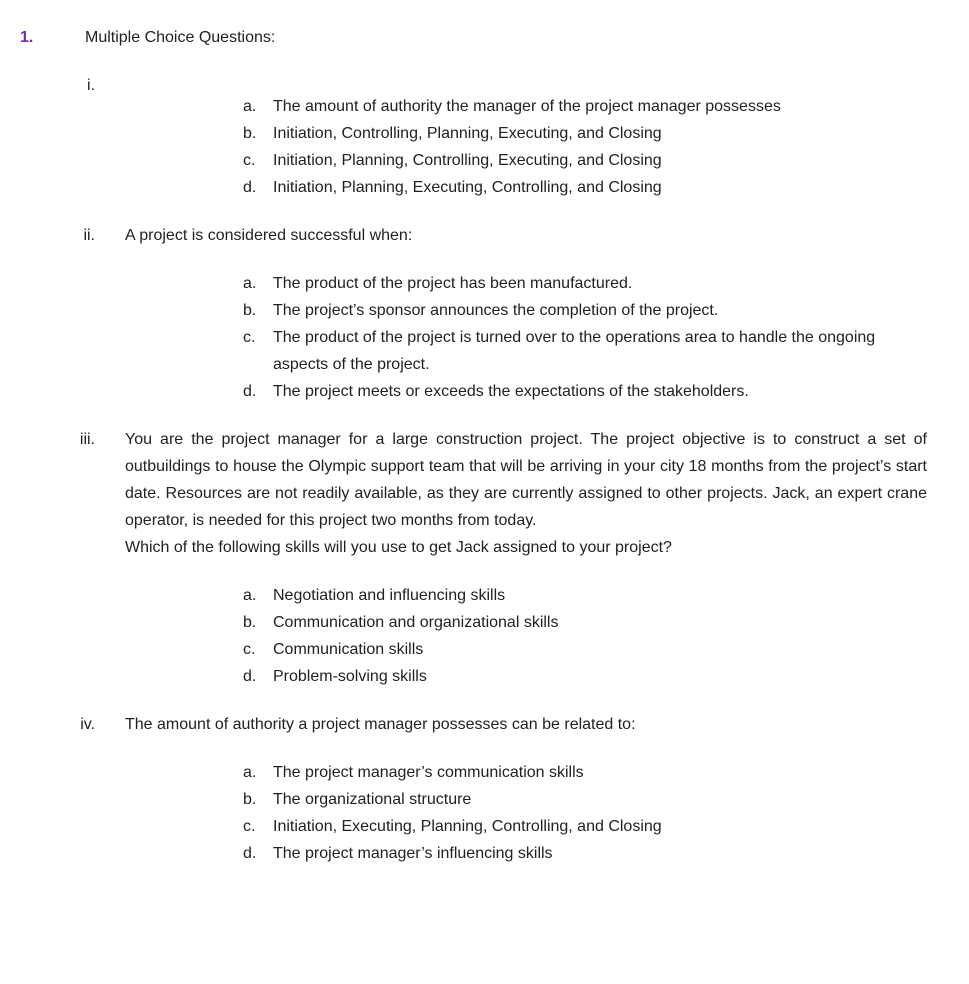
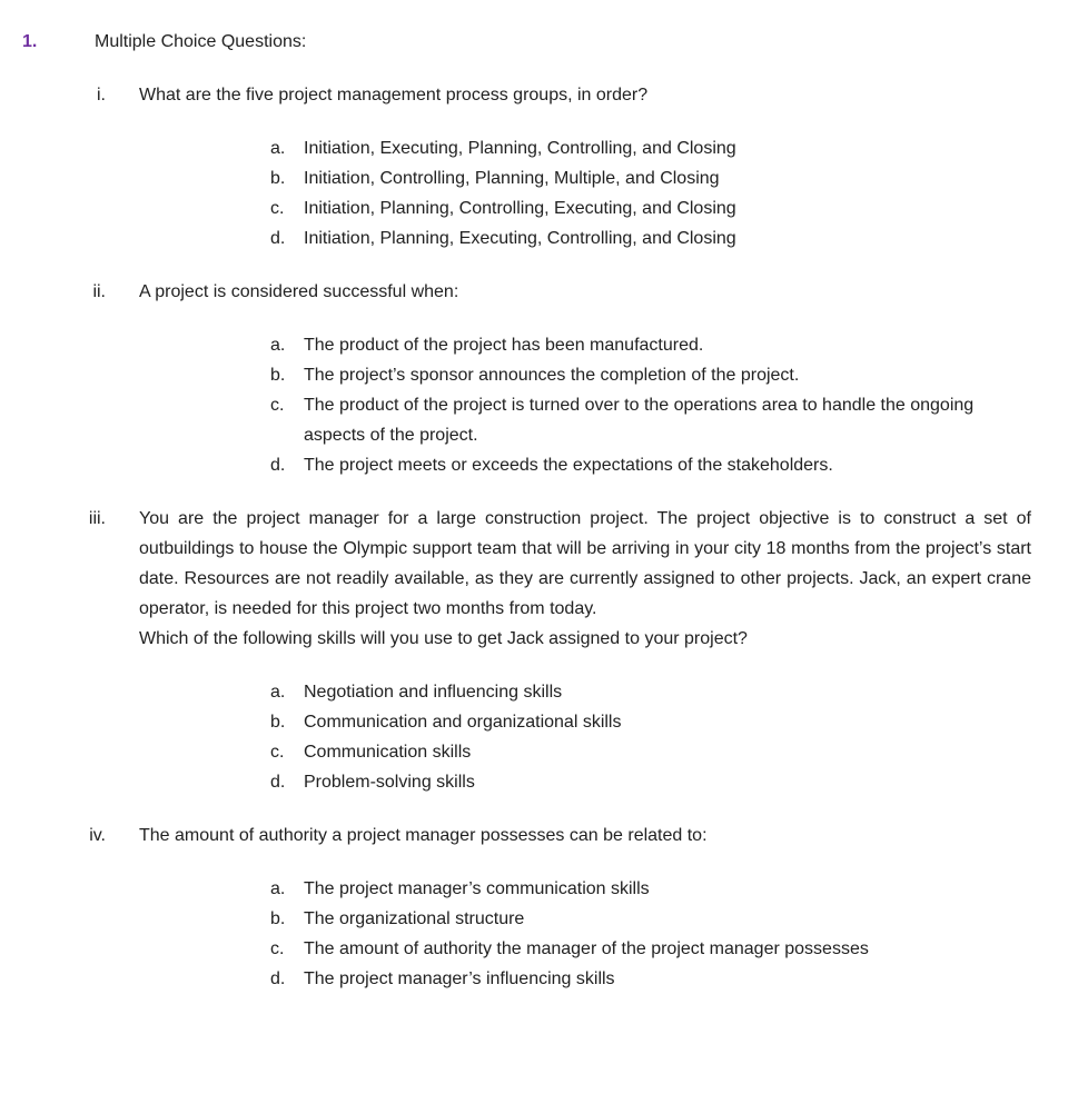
  1.
  Multiple Choice Questions:
  i.
+ What are the five project management process groups, in order?
  a.
- The amount of authority the manager of the project manager possesses
+ Initiation, Executing, Planning, Controlling, and Closing
  b.
- Initiation, Controlling, Planning, Executing, and Closing
+ Initiation, Controlling, Planning, Multiple, and Closing
  c.
  Initiation, Planning, Controlling, Executing, and Closing
  d.
  Initiation, Planning, Executing, Controlling, and Closing
  ii.
  A project is considered successful when:
  a.
  The product of the project has been manufactured.
  b.
  The project’s sponsor announces the completion of the project.
  c.
  The product of the project is turned over to the operations area to handle the ongoing aspects of the project.
  d.
  The project meets or exceeds the expectations of the stakeholders.
  iii.
  You are the project manager for a large construction project. The project objective is to construct a set of outbuildings to house the Olympic support team that will be arriving in your city 18 months from the project’s start date. Resources are not readily available, as they are currently assigned to other projects. Jack, an expert crane operator, is needed for this project two months from today.
  Which of the following skills will you use to get Jack assigned to your project?
  a.
  Negotiation and influencing skills
  b.
  Communication and organizational skills
  c.
  Communication skills
  d.
  Problem-solving skills
  iv.
  The amount of authority a project manager possesses can be related to:
  a.
  The project manager’s communication skills
  b.
  The organizational structure
  c.
- Initiation, Executing, Planning, Controlling, and Closing
+ The amount of authority the manager of the project manager possesses
  d.
  The project manager’s influencing skills
